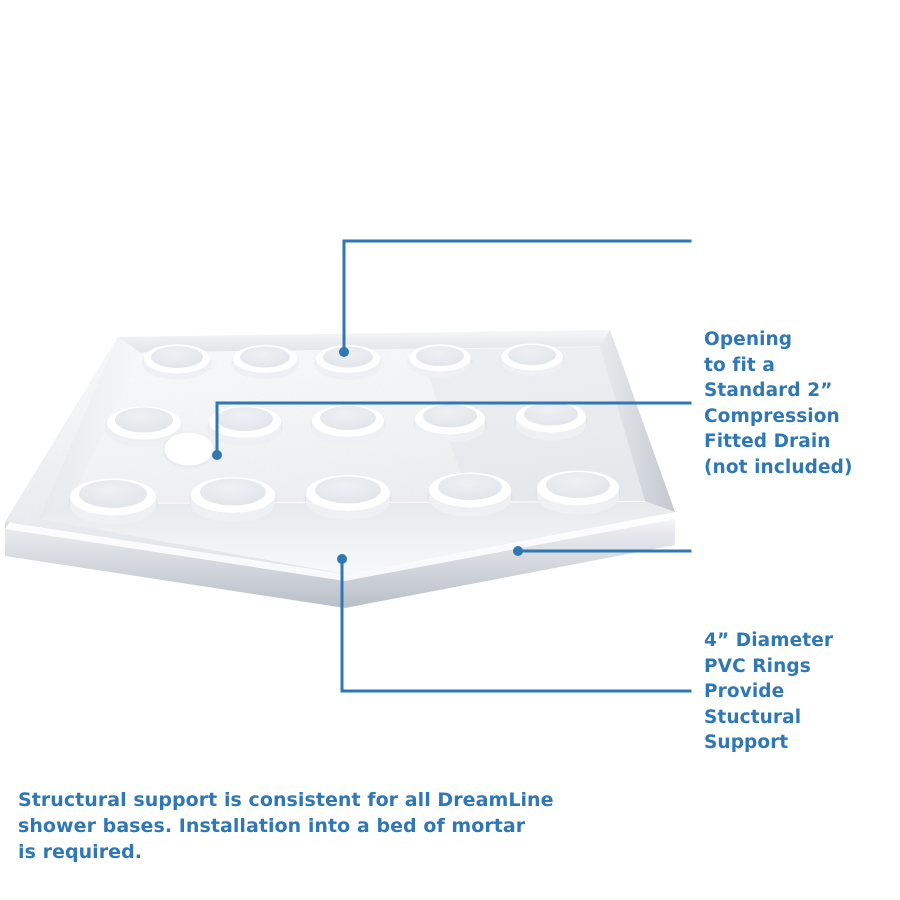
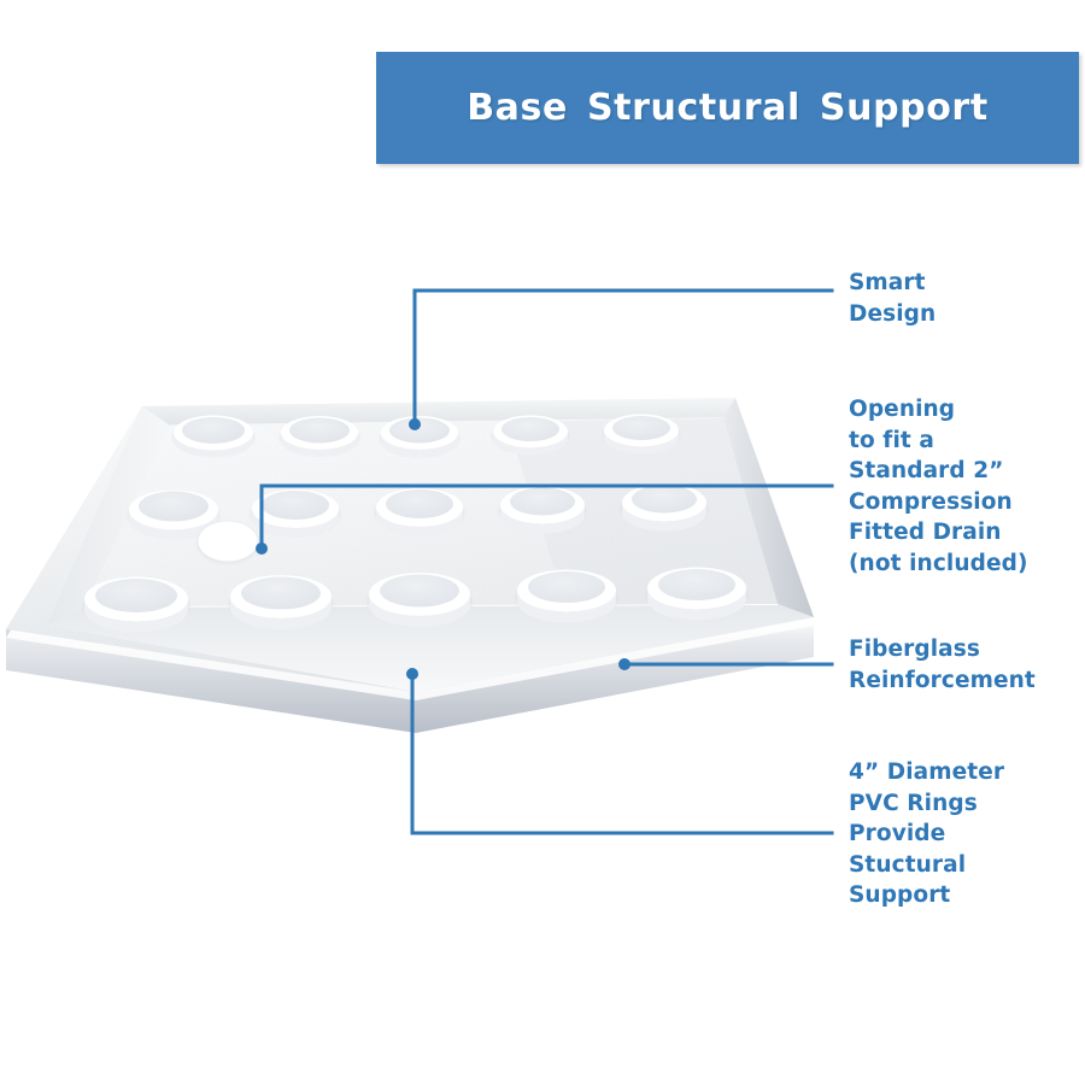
+ Base Structural Support
+ Smart
+ Design
  Opening
  to fit a
  Standard 2”
  Compression
  Fitted Drain
  (not included)
+ Fiberglass
+ Reinforcement
  4” Diameter
  PVC Rings
  Provide
  Stuctural
  Support
- Structural support is consistent for all DreamLine
- shower bases. Installation into a bed of mortar
- is required.
